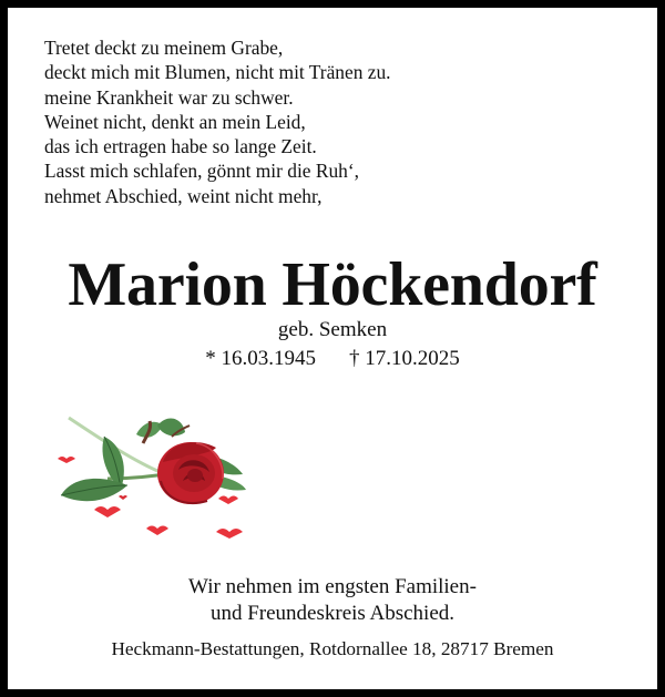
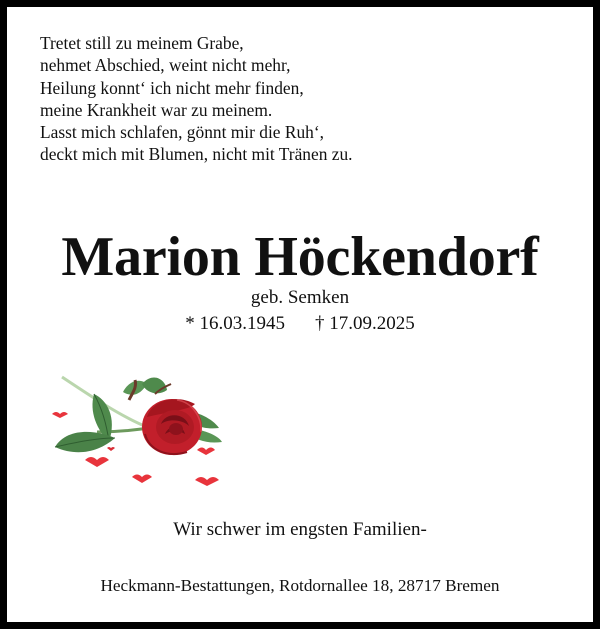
- Tretet deckt zu meinem Grabe,
+ Tretet still zu meinem Grabe,
- deckt mich mit Blumen, nicht mit Tränen zu.
+ nehmet Abschied, weint nicht mehr,
+ Heilung konnt‘ ich nicht mehr finden,
- meine Krankheit war zu schwer.
+ meine Krankheit war zu meinem.
- Weinet nicht, denkt an mein Leid,
- das ich ertragen habe so lange Zeit.
  Lasst mich schlafen, gönnt mir die Ruh‘,
- nehmet Abschied, weint nicht mehr,
+ deckt mich mit Blumen, nicht mit Tränen zu.
  Marion Höckendorf
  geb. Semken
- * 16.03.1945 † 17.10.2025
+ * 16.03.1945 † 17.09.2025
- Wir nehmen im engsten Familien-
+ Wir schwer im engsten Familien-
- und Freundeskreis Abschied.
  Heckmann-Bestattungen, Rotdornallee 18, 28717 Bremen
